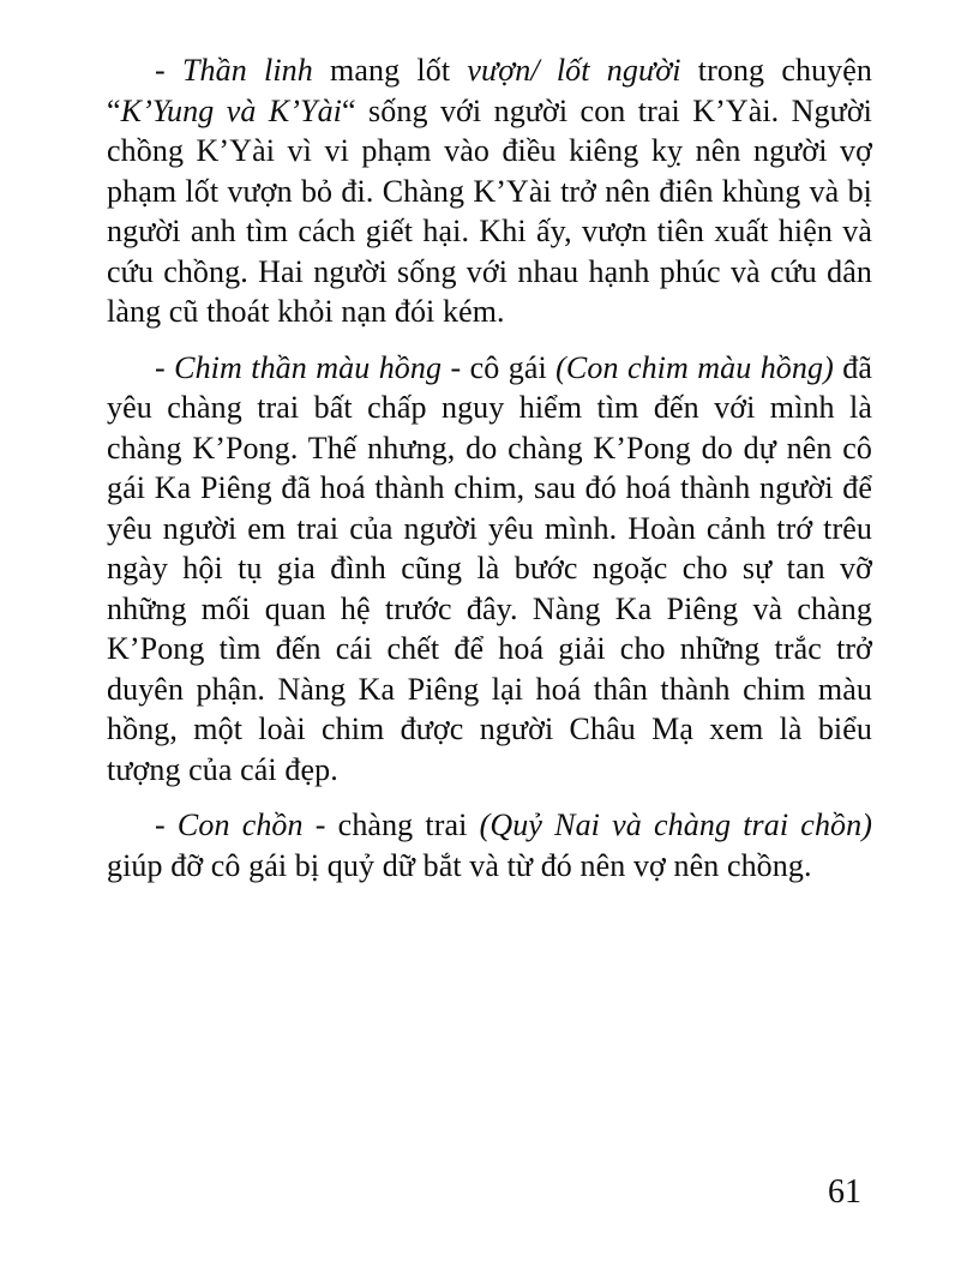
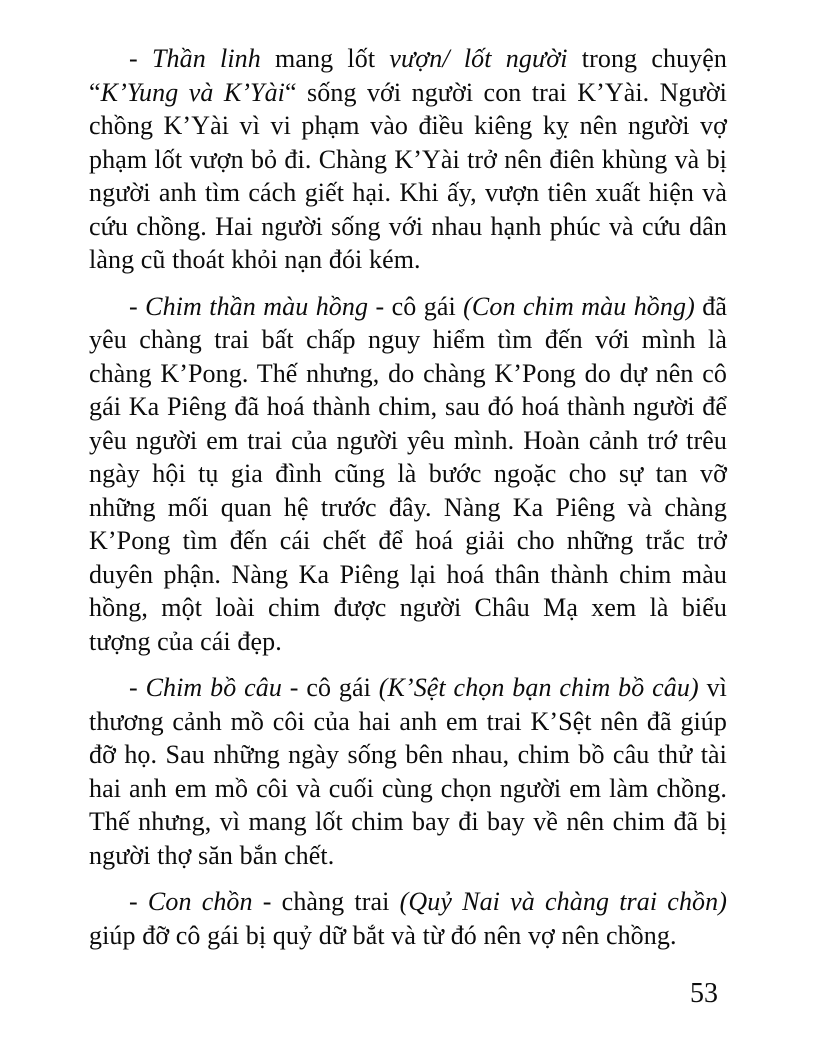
  - Thần linh mang lốt vượn/ lốt người trong chuyện “K’Yung và K’Yài“ sống với người con trai K’Yài. Người chồng K’Yài vì vi phạm vào điều kiêng kỵ nên người vợ phạm lốt vượn bỏ đi. Chàng K’Yài trở nên điên khùng và bị người anh tìm cách giết hại. Khi ấy, vượn tiên xuất hiện và cứu chồng. Hai người sống với nhau hạnh phúc và cứu dân làng cũ thoát khỏi nạn đói kém.
  - Chim thần màu hồng - cô gái (Con chim màu hồng) đã yêu chàng trai bất chấp nguy hiểm tìm đến với mình là chàng K’Pong. Thế nhưng, do chàng K’Pong do dự nên cô gái Ka Piêng đã hoá thành chim, sau đó hoá thành người để yêu người em trai của người yêu mình. Hoàn cảnh trớ trêu ngày hội tụ gia đình cũng là bước ngoặc cho sự tan vỡ những mối quan hệ trước đây. Nàng Ka Piêng và chàng K’Pong tìm đến cái chết để hoá giải cho những trắc trở duyên phận. Nàng Ka Piêng lại hoá thân thành chim màu hồng, một loài chim được người Châu Mạ xem là biểu tượng của cái đẹp.
+ - Chim bồ câu - cô gái (K’Sệt chọn bạn chim bồ câu) vì thương cảnh mồ côi của hai anh em trai K’Sệt nên đã giúp đỡ họ. Sau những ngày sống bên nhau, chim bồ câu thử tài hai anh em mồ côi và cuối cùng chọn người em làm chồng. Thế nhưng, vì mang lốt chim bay đi bay về nên chim đã bị người thợ săn bắn chết.
  - Con chồn - chàng trai (Quỷ Nai và chàng trai chồn) giúp đỡ cô gái bị quỷ dữ bắt và từ đó nên vợ nên chồng.
- 61
+ 53
